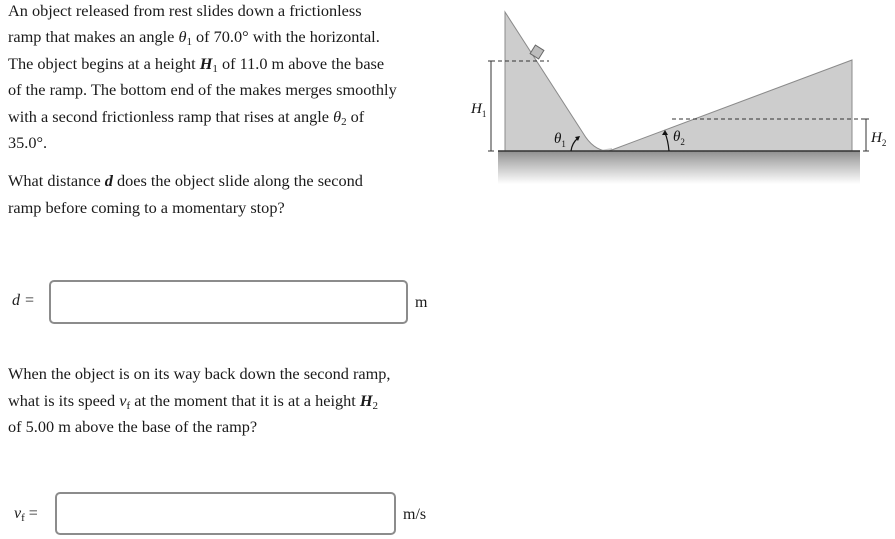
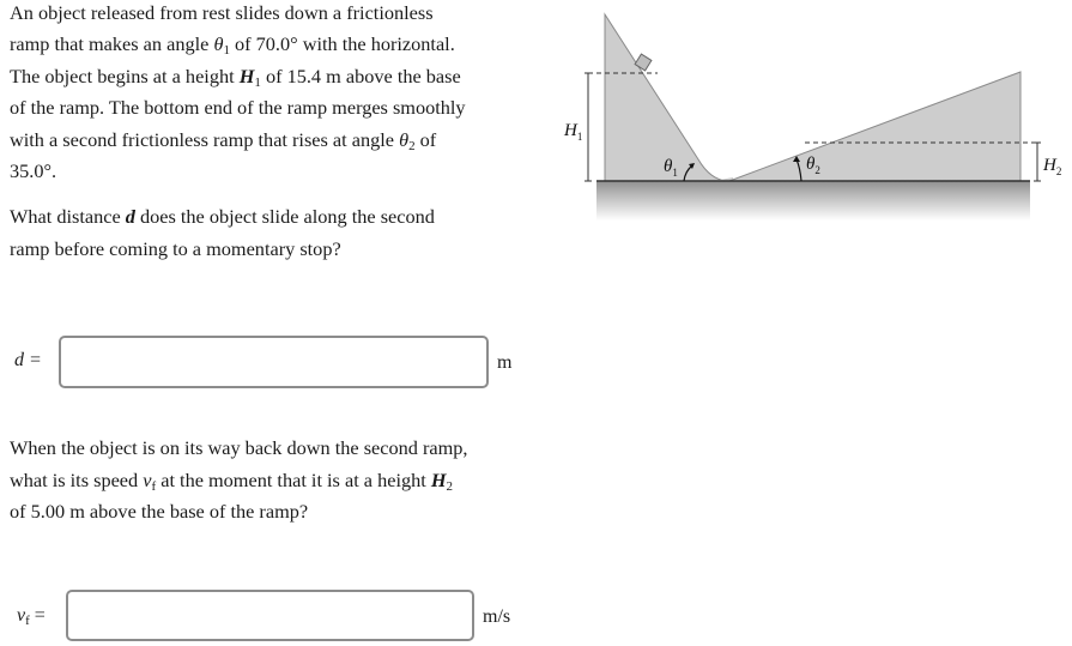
  An object released from rest slides down a frictionless
  ramp that makes an angle θ1 of 70.0° with the horizontal.
- The object begins at a height H1 of 11.0 m above the base
+ The object begins at a height H1 of 15.4 m above the base
- of the ramp. The bottom end of the makes merges smoothly
+ of the ramp. The bottom end of the ramp merges smoothly
  with a second frictionless ramp that rises at angle θ2 of
  35.0°.
  What distance d does the object slide along the second
  ramp before coming to a momentary stop?
  d =
  m
  When the object is on its way back down the second ramp,
  what is its speed vf at the moment that it is at a height H2
  of 5.00 m above the base of the ramp?
  vf =
  m/s
  H1
  H2
  θ1
  θ2
